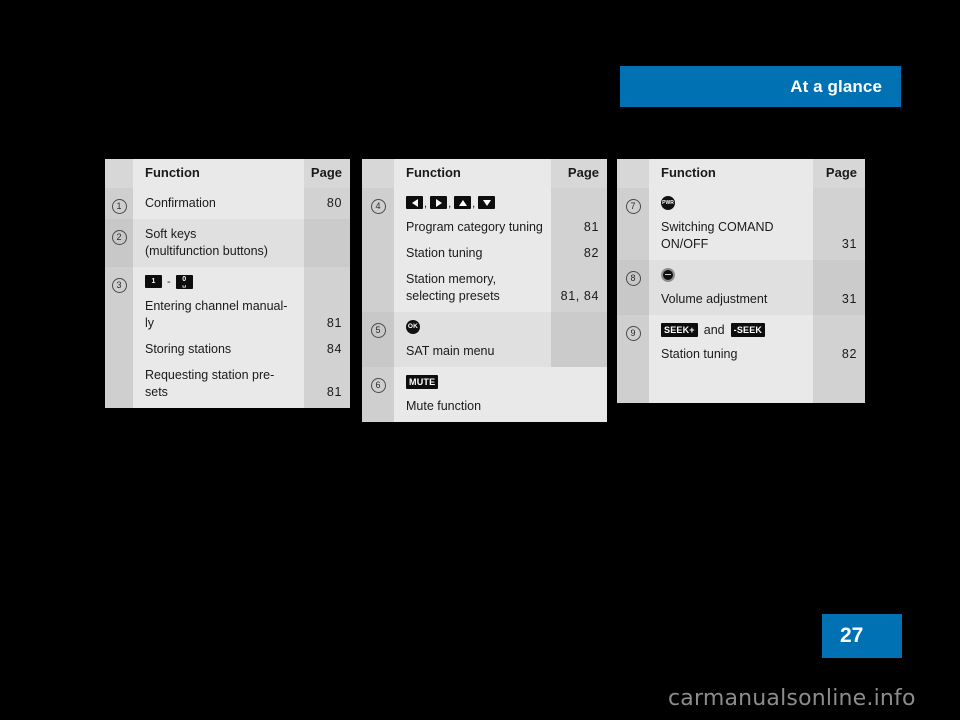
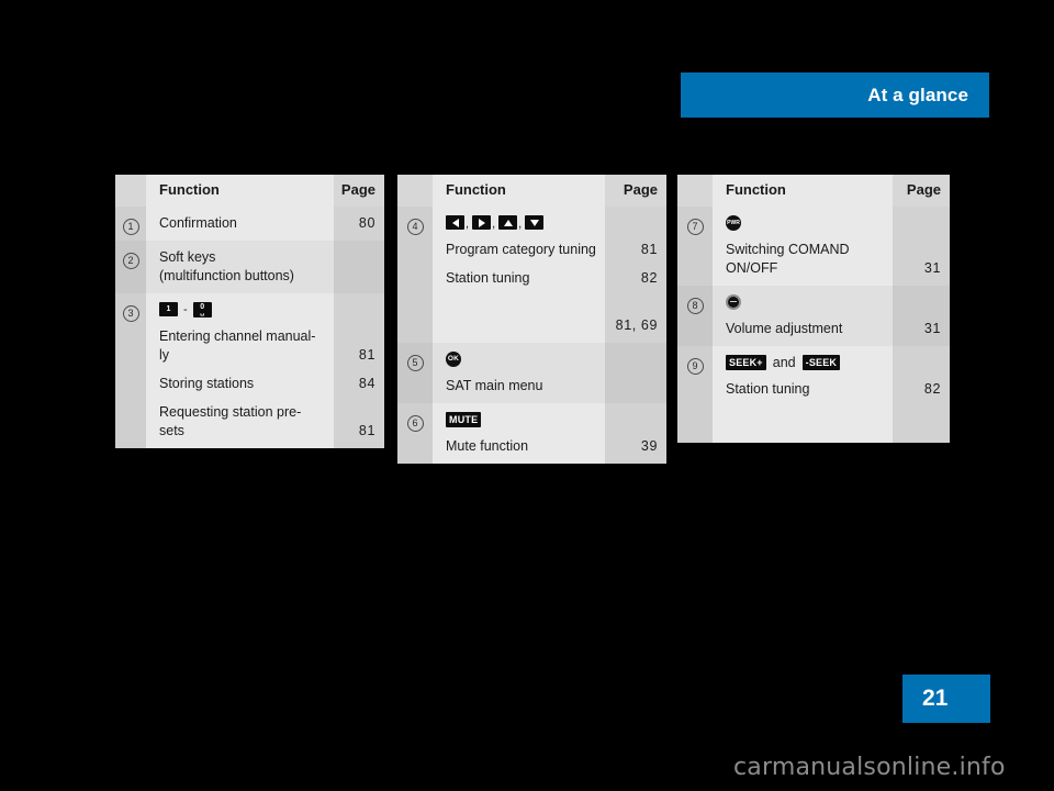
  At a glance
  Function
  Page
  1
  Confirmation
  80
  2
  Soft keys
  (multifunction buttons)
  3
  -
  Entering channel manual-
  ly
  Storing stations
  Requesting station pre-
  sets
  81
  84
  81
  Function
  Page
  4
  ,
  ,
  ,
  Program category tuning
  Station tuning
- Station memory,
- selecting presets
  81
  82
- 81, 84
+ 81, 69
  5
  SAT main menu
  6
  MUTE
  Mute function
+ 39
  Function
  Page
  7
  Switching COMAND
  ON/OFF
  31
  8
  Volume adjustment
  31
  9
  SEEK+
  and
  -SEEK
  Station tuning
  82
- 27
+ 21
  carmanualsonline.info
